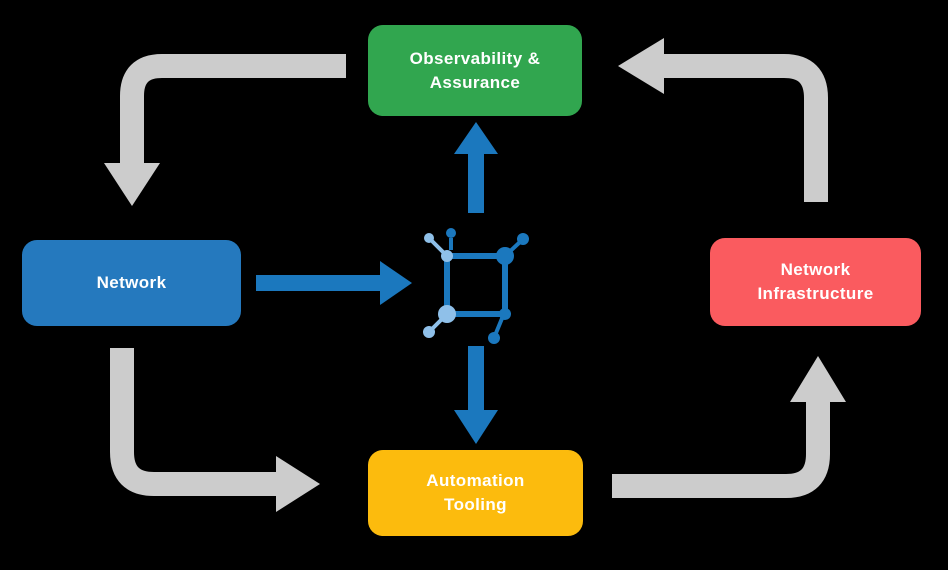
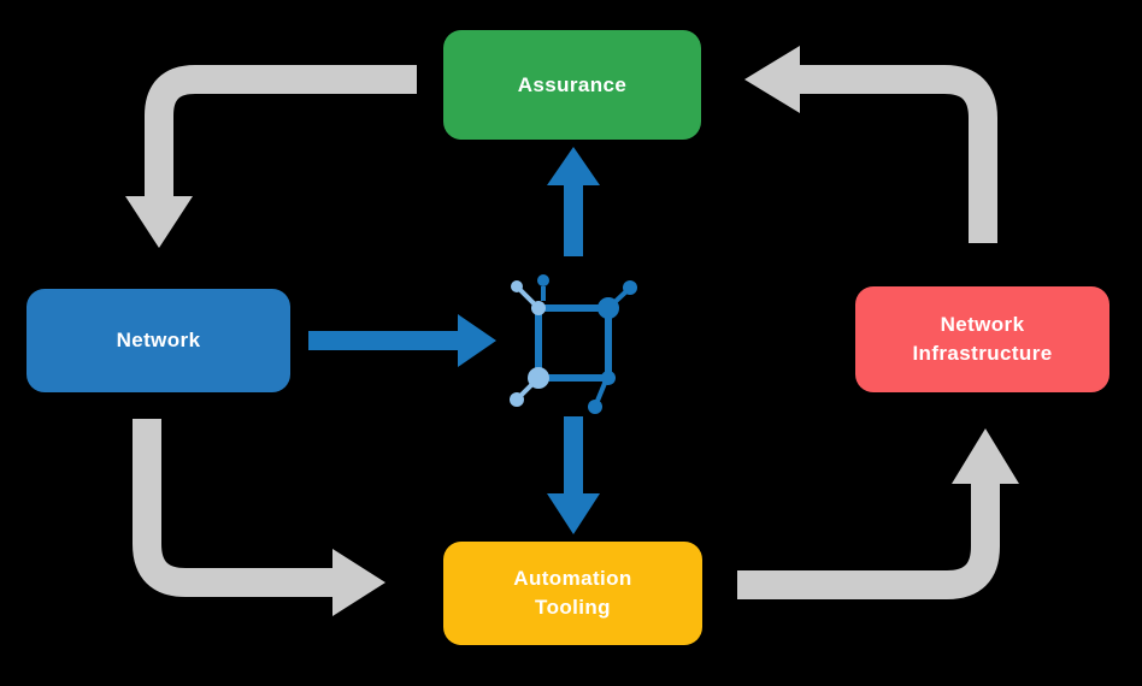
- Observability &
  Assurance
  Network
  Network
  Infrastructure
  Automation
  Tooling
